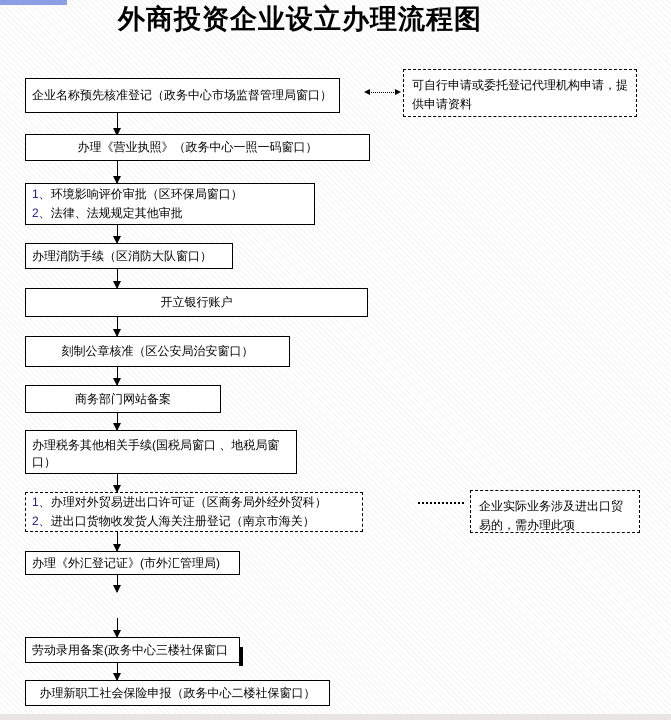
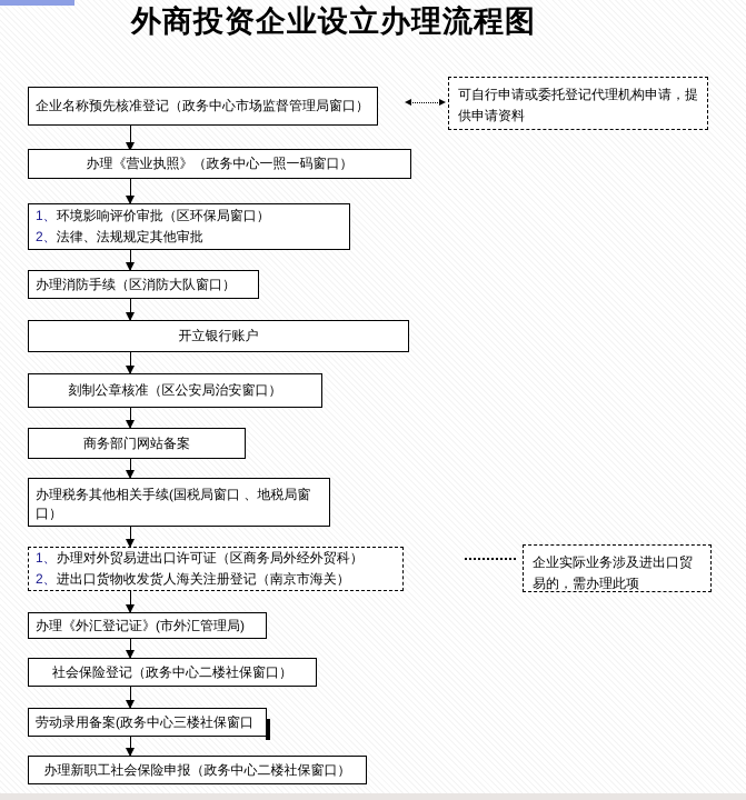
  外商投资企业设立办理流程图
  企业名称预先核准登记（政务中心市场监督管理局窗口）
  可自行申请或委托登记代理机构申请，提供申请资料
  办理《营业执照》（政务中心一照一码窗口）
  1、环境影响评价审批（区环保局窗口）
  2、法律、法规规定其他审批
  办理消防手续（区消防大队窗口）
  开立银行账户
  刻制公章核准（区公安局治安窗口）
  商务部门网站备案
  办理税务其他相关手续(国税局窗口 、地税局窗口）
  1、办理对外贸易进出口许可证（区商务局外经外贸科）
  2、进出口货物收发货人海关注册登记（南京市海关）
  企业实际业务涉及进出口贸易的，需办理此项
  办理《外汇登记证》(市外汇管理局)
+ 社会保险登记（政务中心二楼社保窗口）
  劳动录用备案(政务中心三楼社保窗口
  办理新职工社会保险申报（政务中心二楼社保窗口）
